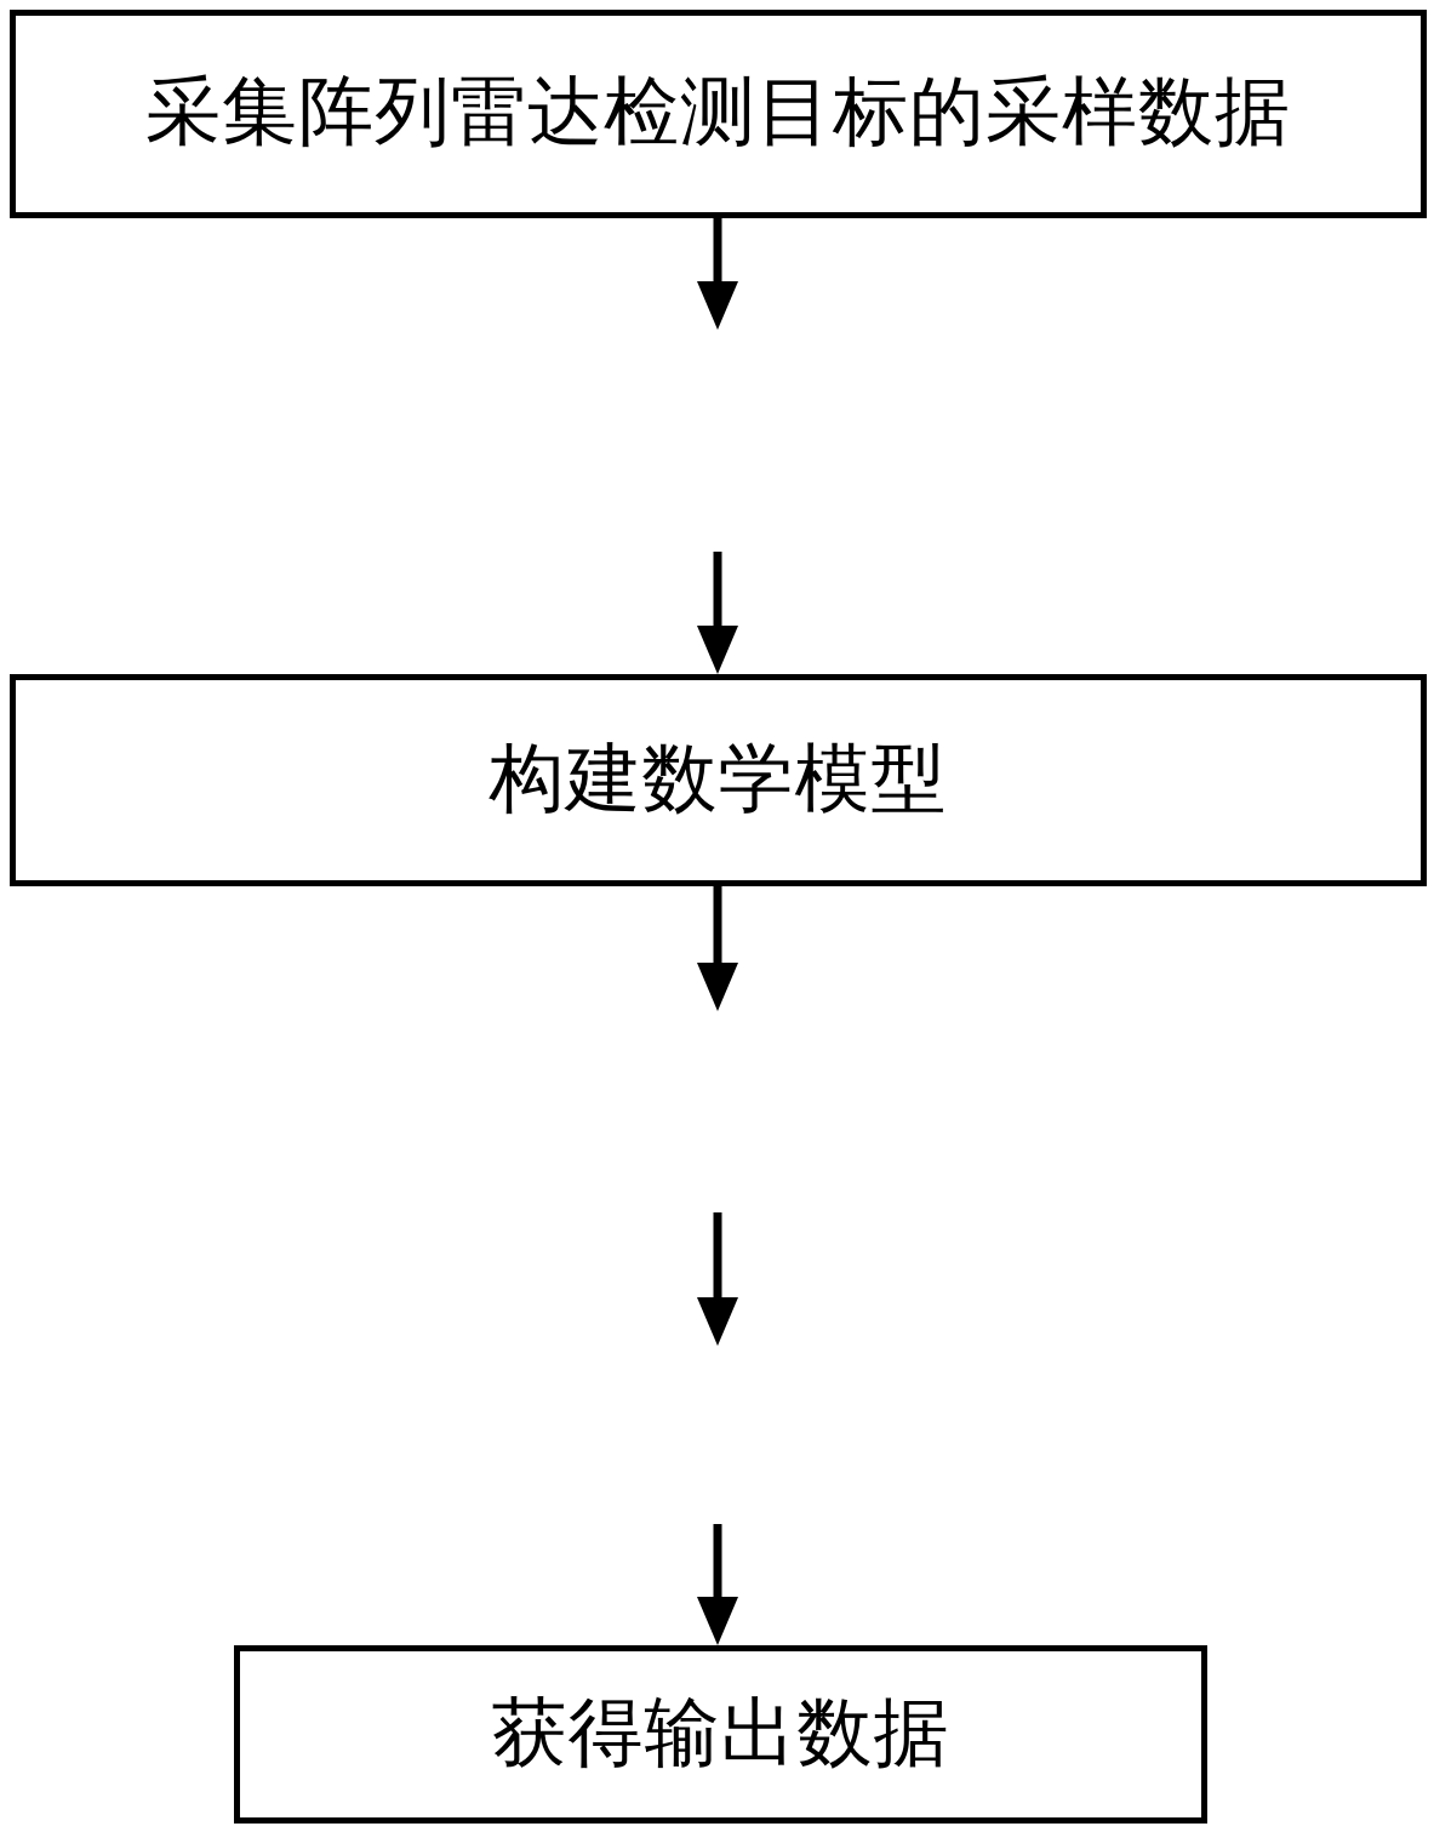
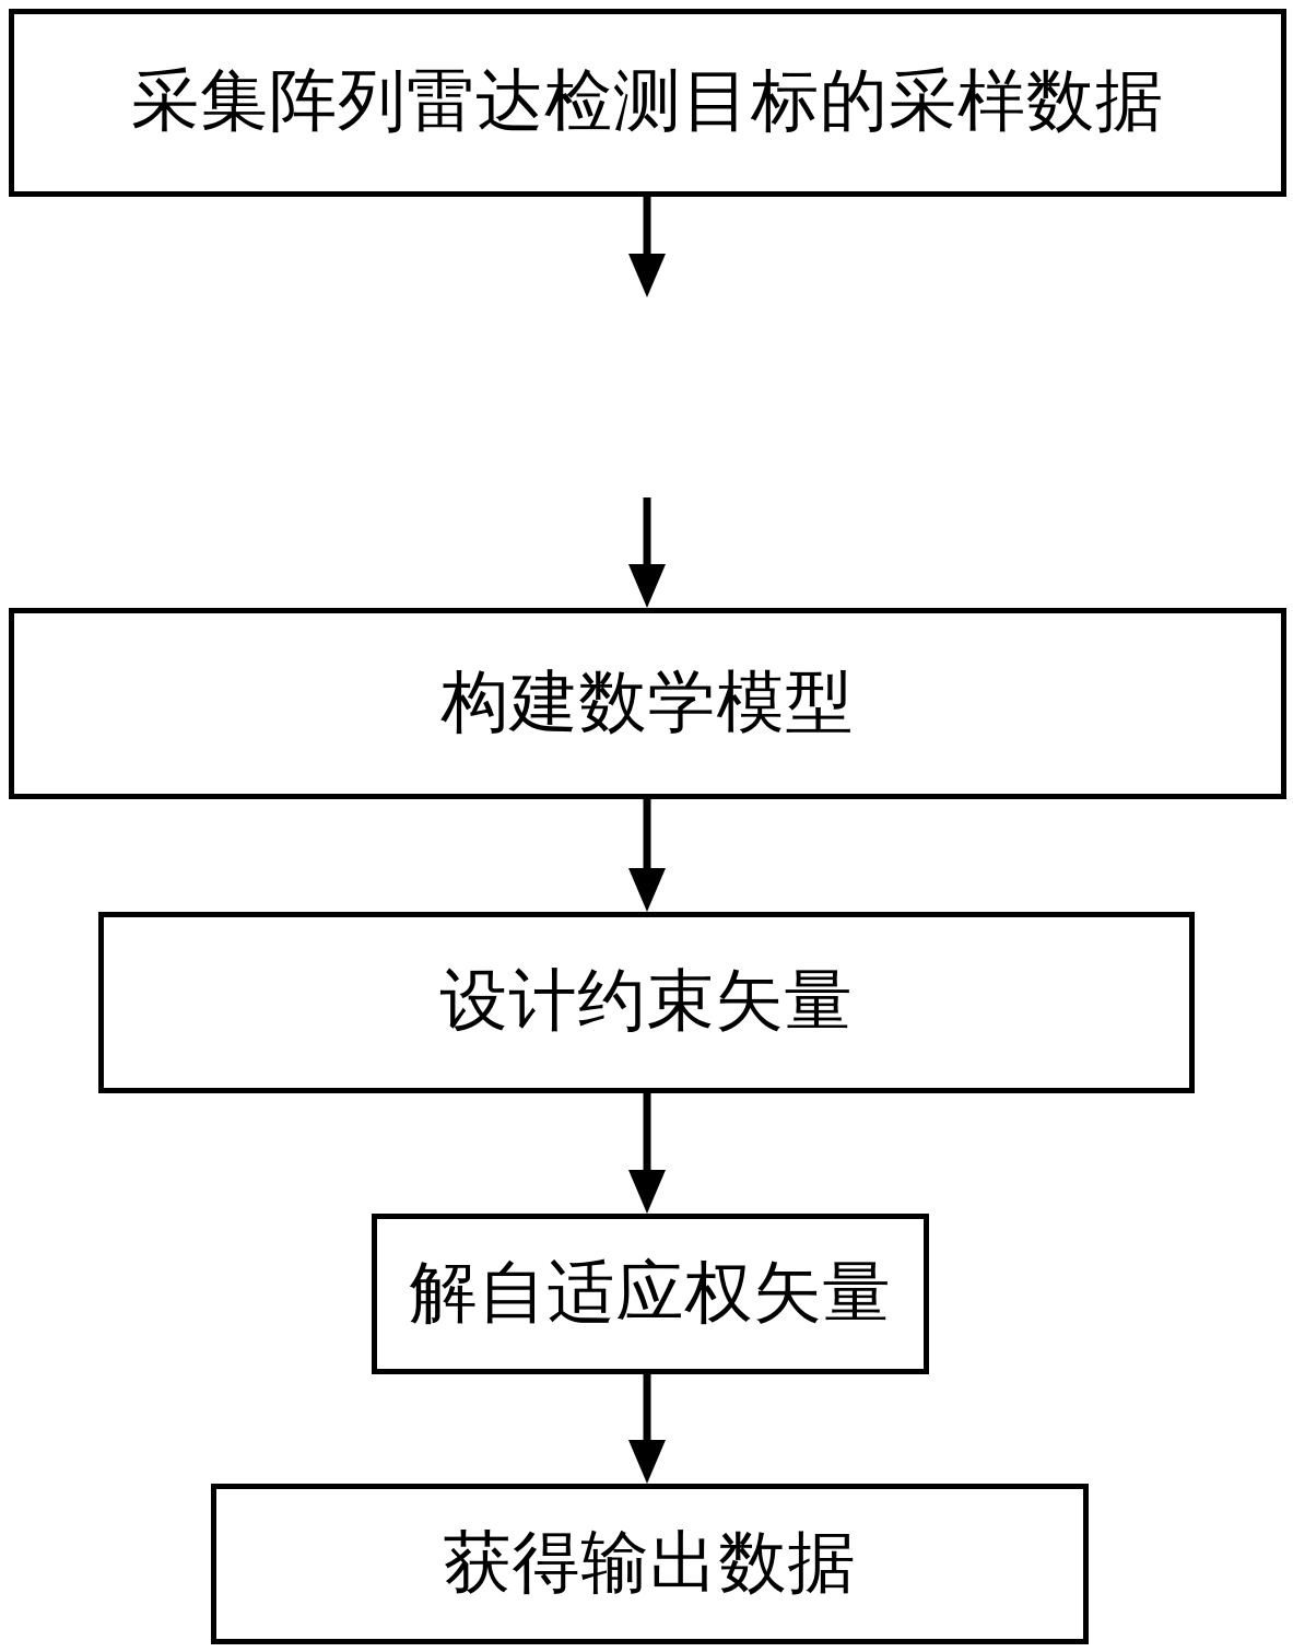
  采集阵列雷达检测目标的采样数据
  构建数学模型
+ 设计约束矢量
+ 解自适应权矢量
  获得输出数据
